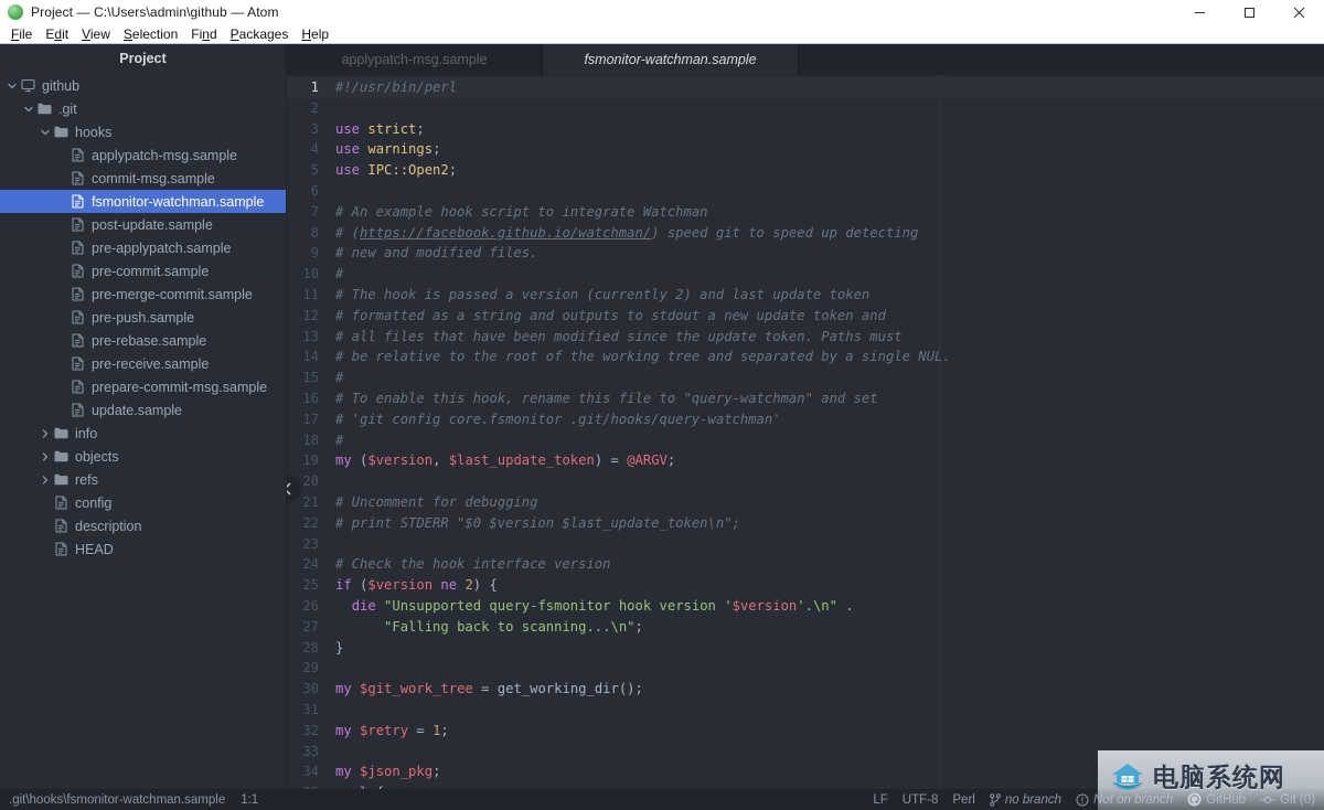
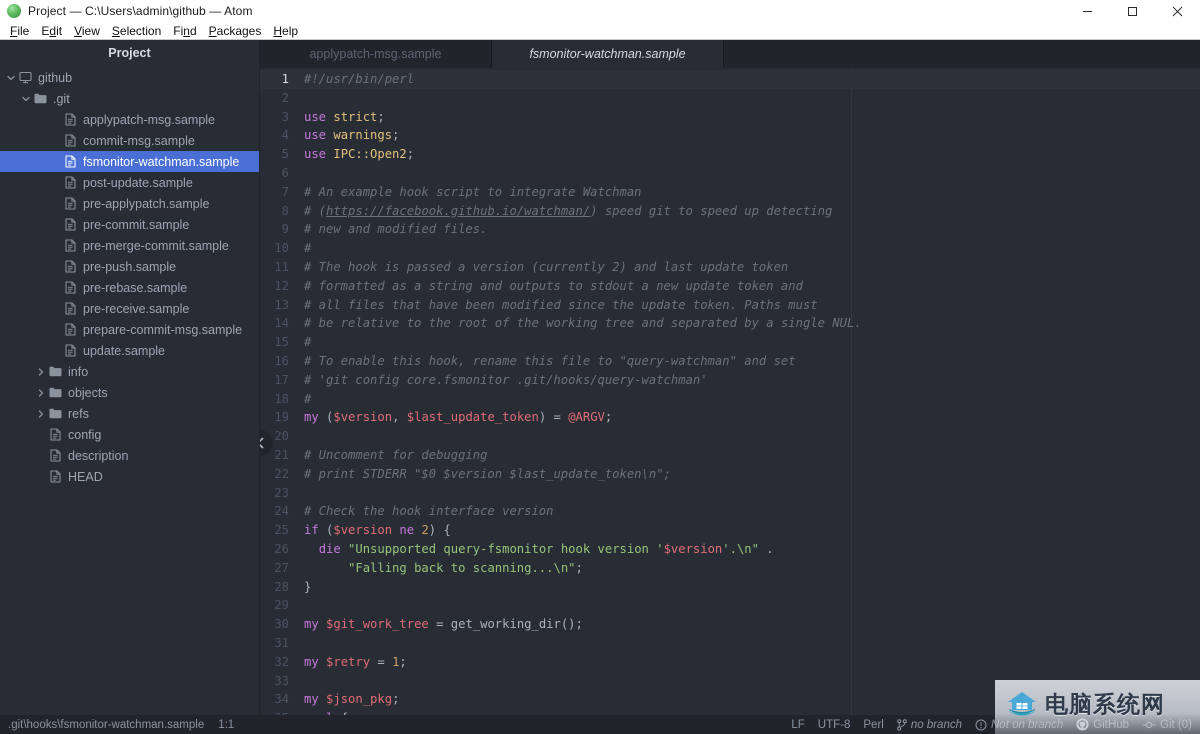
  Project — C:\Users\admin\github — Atom
  File
  Edit
  View
  Selection
  Find
  Packages
  Help
  Project
  github
  .git
- hooks
  applypatch-msg.sample
  commit-msg.sample
  fsmonitor-watchman.sample
  post-update.sample
  pre-applypatch.sample
  pre-commit.sample
  pre-merge-commit.sample
  pre-push.sample
  pre-rebase.sample
  pre-receive.sample
  prepare-commit-msg.sample
  update.sample
  info
  objects
  refs
  config
  description
  HEAD
  applypatch-msg.sample
  fsmonitor-watchman.sample
  1
  #!/usr/bin/perl
  2
  3
  use strict;
  4
  use warnings;
  5
  use IPC::Open2;
  6
  7
  # An example hook script to integrate Watchman
  8
  # (https://facebook.github.io/watchman/) speed git to speed up detecting
  9
  # new and modified files.
  10
  #
  11
  # The hook is passed a version (currently 2) and last update token
  12
  # formatted as a string and outputs to stdout a new update token and
  13
  # all files that have been modified since the update token. Paths must
  14
  # be relative to the root of the working tree and separated by a single NUL.
  15
  #
  16
  # To enable this hook, rename this file to "query-watchman" and set
  17
  # 'git config core.fsmonitor .git/hooks/query-watchman'
  18
  #
  19
  my ($version, $last_update_token) = @ARGV;
  20
  21
  # Uncomment for debugging
  22
  # print STDERR "$0 $version $last_update_token\n";
  23
  24
  # Check the hook interface version
  25
  if ($version ne 2) {
  26
  die "Unsupported query-fsmonitor hook version '$version'.\n" .
  27
  "Falling back to scanning...\n";
  28
  }
  29
  30
  my $git_work_tree = get_working_dir();
  31
  32
  my $retry = 1;
  33
  34
  my $json_pkg;
  .git\hooks\fsmonitor-watchman.sample
  1:1
  LF
  UTF-8
  Perl
  no branch
  电脑系统网
